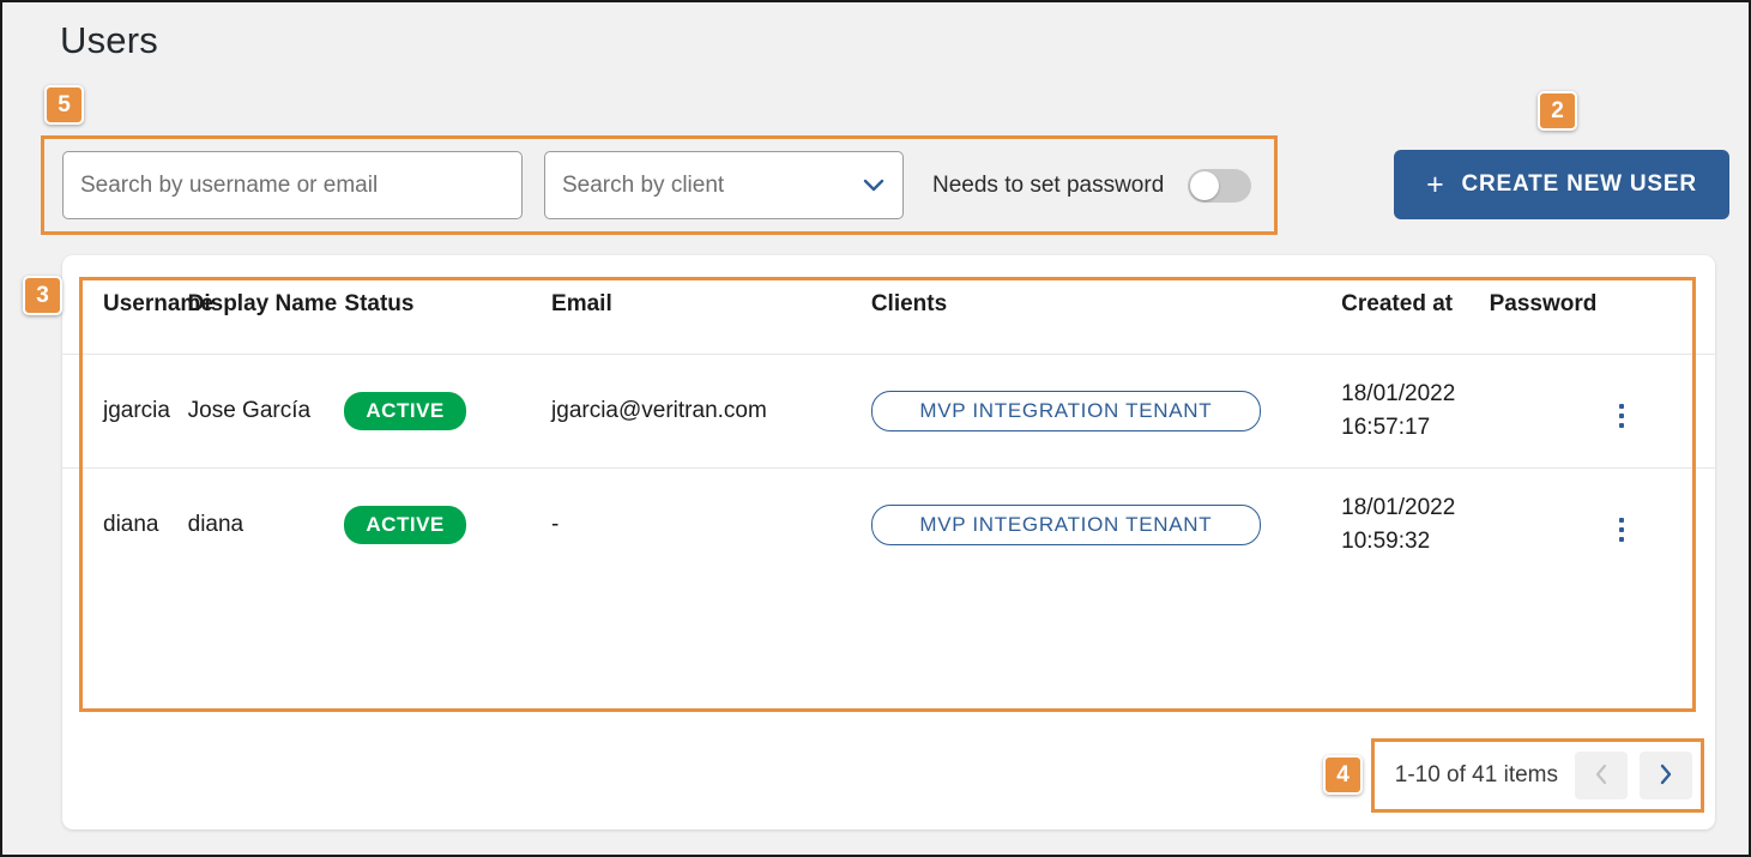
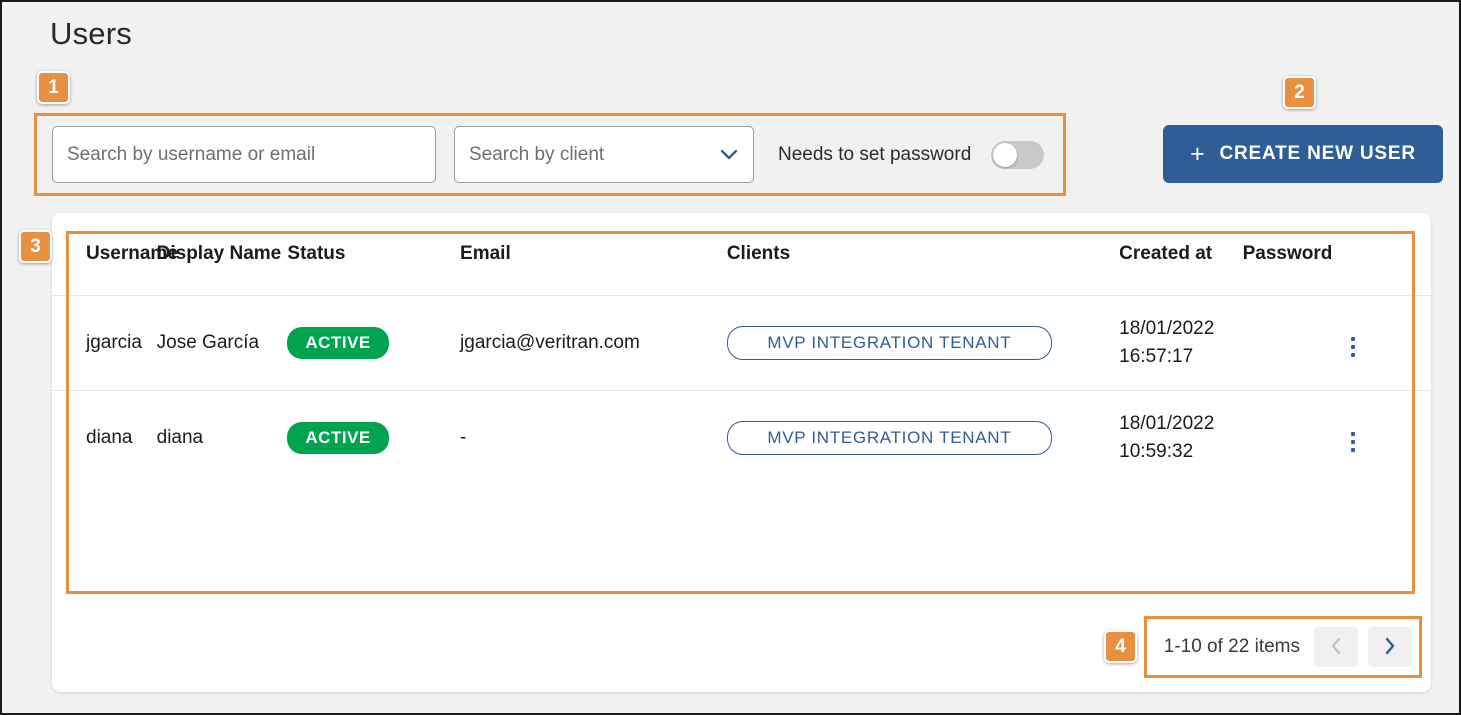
  Users
- 5
+ 1
  2
  3
  4
  Search by username or email
  Search by client
  Needs to set password
  +
  CREATE NEW USER
  Username	Display Name	Status	Email	Clients	Created at	Password
  jgarcia	Jose García	ACTIVE	jgarcia@veritran.com	MVP INTEGRATION TENANT	18/01/202216:57:17
  diana	diana	ACTIVE	-	MVP INTEGRATION TENANT	18/01/202210:59:32
- 1-10 of 41 items
+ 1-10 of 22 items
